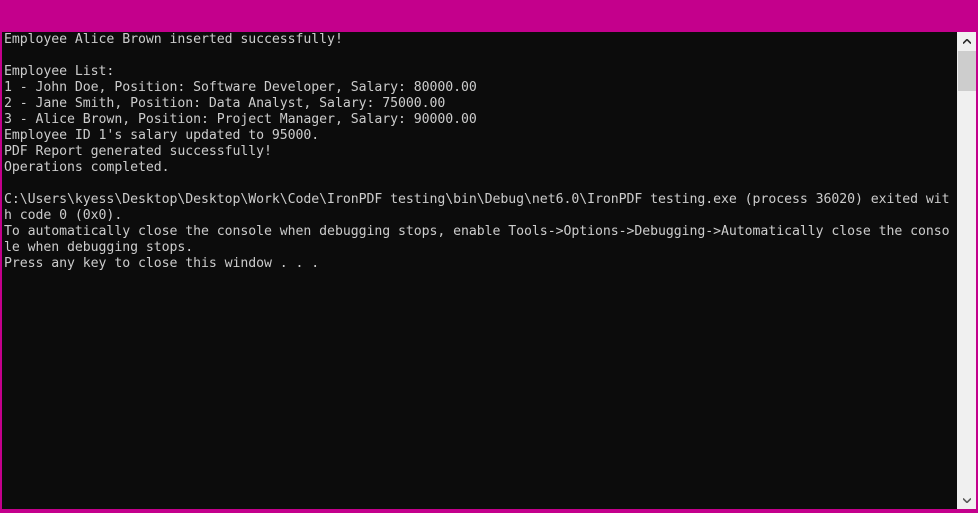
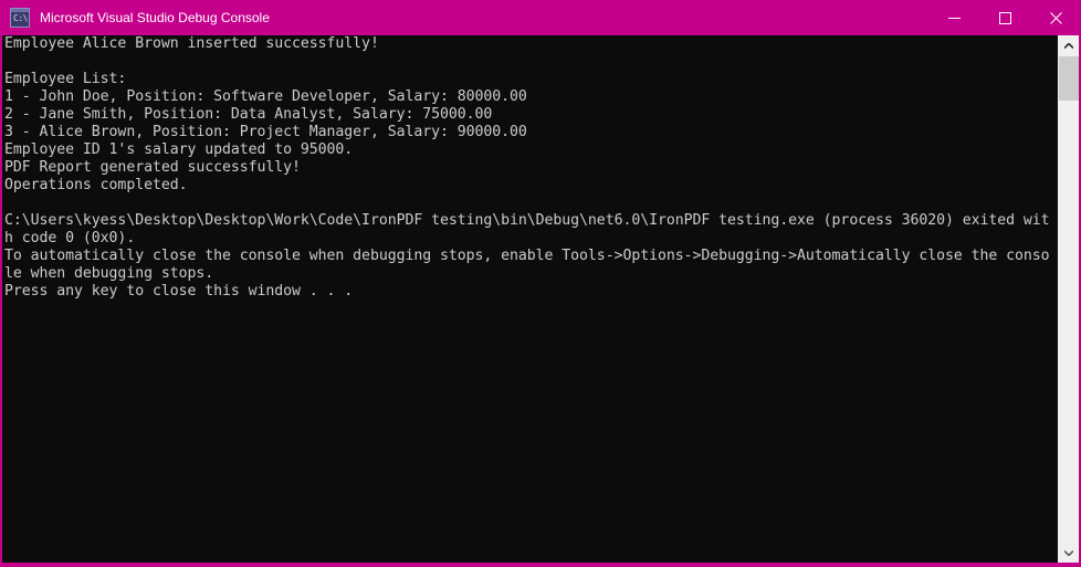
+ C:\
+ Microsoft Visual Studio Debug Console
  Employee Alice Brown inserted successfully!
  Employee List:
  1 - John Doe, Position: Software Developer, Salary: 80000.00
  2 - Jane Smith, Position: Data Analyst, Salary: 75000.00
  3 - Alice Brown, Position: Project Manager, Salary: 90000.00
  Employee ID 1's salary updated to 95000.
  PDF Report generated successfully!
  Operations completed.
  C:\Users\kyess\Desktop\Desktop\Work\Code\IronPDF testing\bin\Debug\net6.0\IronPDF testing.exe (process 36020) exited wit
  h code 0 (0x0).
  To automatically close the console when debugging stops, enable Tools->Options->Debugging->Automatically close the conso
  le when debugging stops.
  Press any key to close this window . . .
